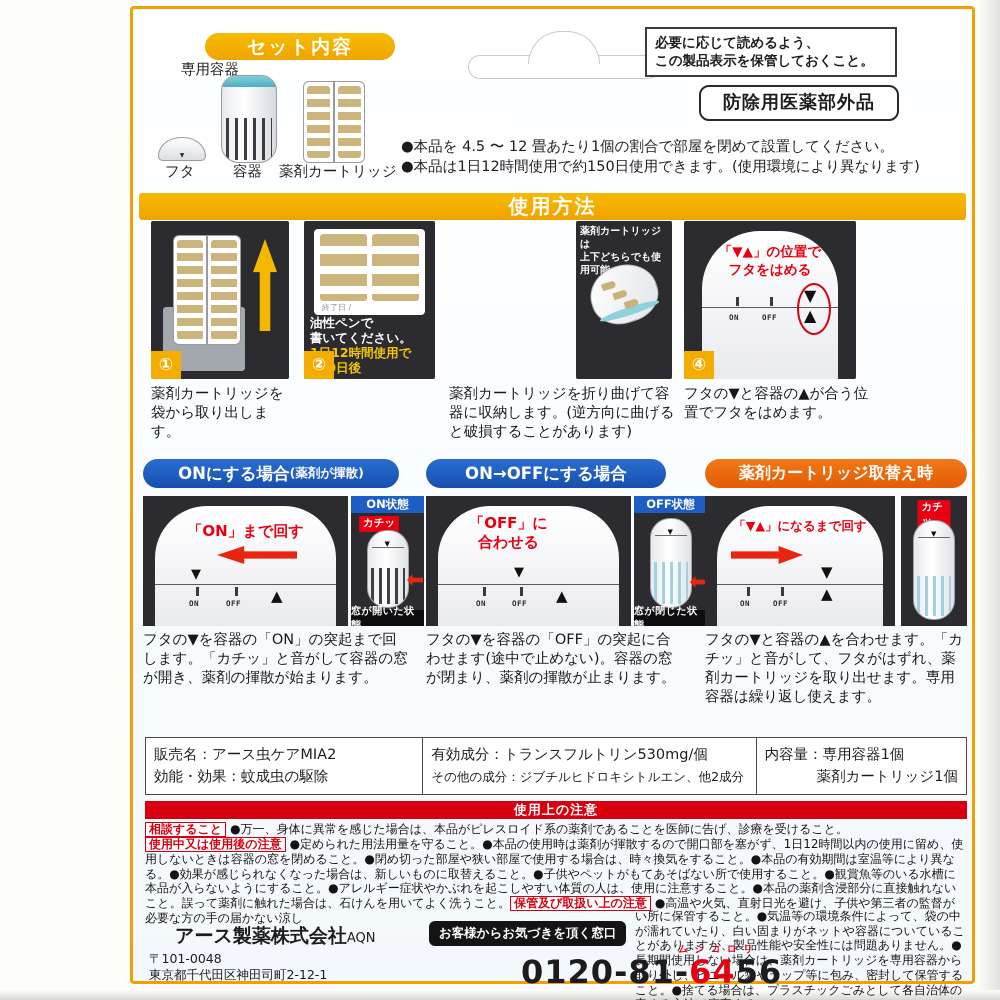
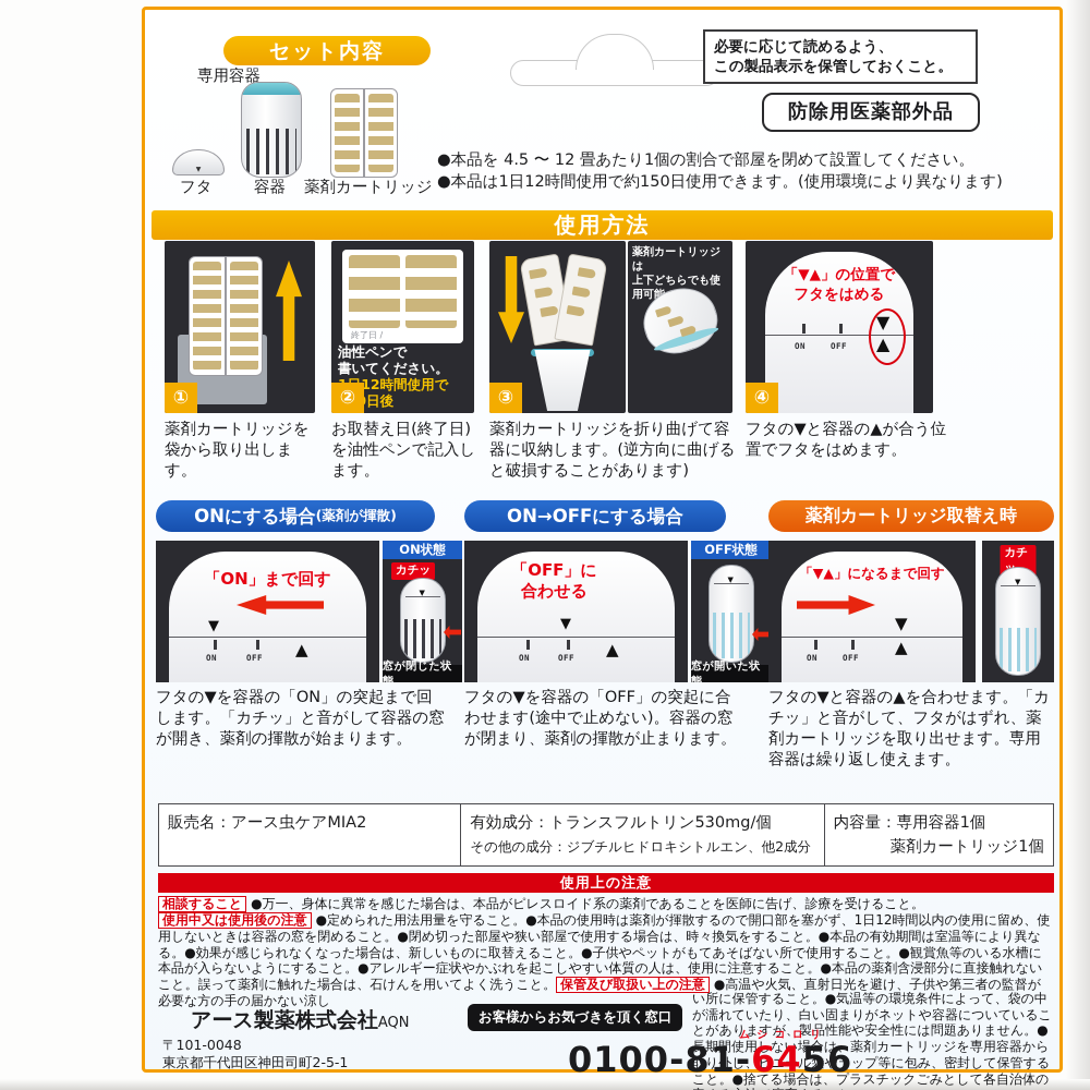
  セット内容
  専用容器
  フタ
  容器
  薬剤カートリッジ
  必要に応じて読めるよう、
  この製品表示を保管しておくこと。
  防除用医薬部外品
  ●本品を 4.5 〜 12 畳あたり1個の割合で部屋を閉めて設置してください。
  ●本品は1日12時間使用で約150日使用できます。(使用環境により異なります)
  使用方法
  ①
  終了日 /
  油性ペンで
  書いてください。 12時間使用で
  ②
+ ③
  薬剤カートリッジは
  上下どちらでも使用可
  「▼▲」の位置で
  フタをはめる
  ON
  OFF
  ▼
  ▲
  ④
  薬剤カートリッジを袋から取り出します。
+ お取替え日(終了日)を油性ペンで記入します。
  薬剤カートリッジを折り曲げて容器に収納します。(逆方向に曲げると破損することがあります)
  フタの▼と容器の▲が合う位置でフタをはめます。
  ONにする場合
  (薬剤が揮散)
  ON→OFFにする場合
  薬剤カートリッジ取替え時
  「ON」まで回す
  ▼
  ON
  OFF
  ▲
  ON状態
  カチッ
  ▼
- 窓が開いた状態
+ 窓が閉じた状態
  「OFF」に
  合わせる
  ▼
  ON
  OFF
  ▲
  OFF状態
  ▼
- 窓が閉じた状態
+ 窓が開いた状態
  「▼▲」になるまで回す
  ▼
  ON
  OFF
  ▲
  ▼
  フタの▼を容器の「ON」の突起まで回します。「カチッ」と音がして容器の窓が開き、薬剤の揮散が始まります。
  フタの▼を容器の「OFF」の突起に合わせます(途中で止めない)。容器の窓が閉まり、薬剤の揮散が止まります。
  フタの▼と容器の▲を合わせます。「カチッ」と音がして、フタがはずれ、薬剤カートリッジを取り出せます。専用容器は繰り返し使えます。
  販売名：アース虫ケアMIA2
- 効能・効果：蚊成虫の駆除
  有効成分：トランスフルトリン530mg/個
  その他の成分：ジブチルヒドロキシトルエン、他2成分
  内容量：専用容器1個
  薬剤カートリッジ1個
  使用上の注意
  相談すること ●万一、身体に異常を感じた場合は、本品がピレスロイド系の薬剤であることを医師に告げ、診療を受けること。
  使用中又は使用後の注意 ●定められた用法用量を守ること。●本品の使用時は薬剤が揮散するので開口部を塞がず、1日12時間以内の使用に留め、使用しないときは容器の窓を閉めること。●閉め切った部屋や狭い部屋で使用する場合は、時々換気をすること。●本品の有効期間は室温等により異なる。●効果が感じられなくなった場合は、新しいものに取替えること。●子供やペットがもてあそばない所で使用すること。●観賞魚等のいる水槽に本品が入らないようにすること。●アレルギー症状やかぶれを起こしやすい体質の人は、使用に注意すること。●本品の薬剤含浸部分に直接触れないこと。誤って薬剤に触れた場合は、石けんを用いてよく洗うこと。 保管及び取扱い上の注意 ●高温や火気、直射日光を避け、子供や第三者の監督が必要な方の手の届かない涼し
  い所に保管すること。●気温等の環境条件によって、袋の中が濡れていたり、白い固まりがネットや容器についていることがありますが、製品性能や安全性には問題ありません。●長期間使用しない場合は、薬剤カートリッジを専用容器から取り外し、ビニール袋やラップ等に包み、密封して保管すること。●捨てる場合は、プラスチックごみとして各自治体の
  アース製薬株式会社AQN
  お客様からお気づきを頂く窓口
  〒101-0048
- 東京都千代田区神田司町2-12-1
+ 東京都千代田区神田司町2-5-1
  ムシコロリ
- 0120-81-6456
+ 0100-81-6456
